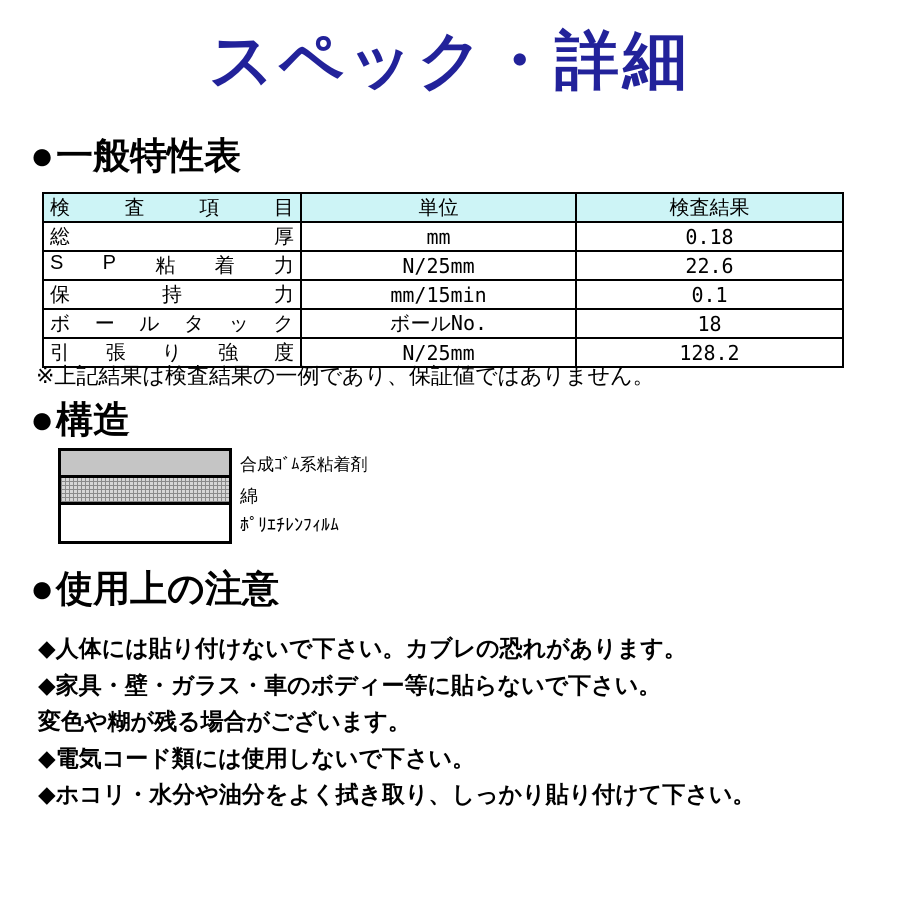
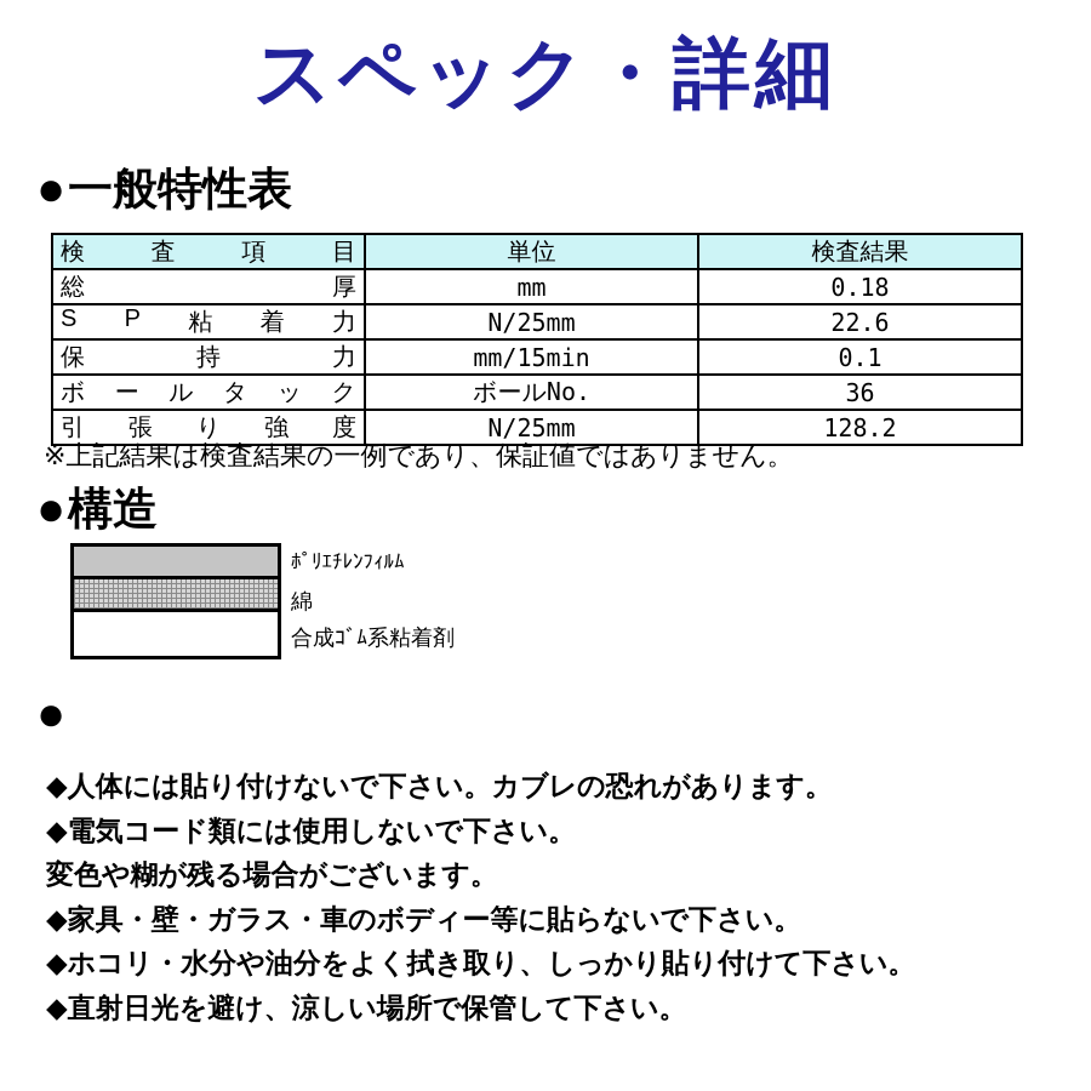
  スペック・詳細
  ●
  一般特性表
  検 査 項 目	単位	検査結果
  総 厚	mm	0.18
  S P 粘 着 力	N/25mm	22.6
  保 持 力	mm/15min	0.1
- ボ ー ル タ ッ ク	ボールNo.	18
+ ボ ー ル タ ッ ク	ボールNo.	36
  引 張 り 強 度	N/25mm	128.2
  ※上記結果は検査結果の一例であり、保証値ではありません。
  ●
  構造
- 合成ｺﾞﾑ系粘着剤
+ ﾎﾟﾘｴﾁﾚﾝﾌｨﾙﾑ
  綿
- ﾎﾟﾘｴﾁﾚﾝﾌｨﾙﾑ
+ 合成ｺﾞﾑ系粘着剤
  ●
- 使用上の注意
  ◆人体には貼り付けないで下さい。カブレの恐れがあります。
- ◆家具・壁・ガラス・車のボディー等に貼らないで下さい。
+ ◆電気コード類には使用しないで下さい。
  変色や糊が残る場合がございます。
- ◆電気コード類には使用しないで下さい。
+ ◆家具・壁・ガラス・車のボディー等に貼らないで下さい。
  ◆ホコリ・水分や油分をよく拭き取り、しっかり貼り付けて下さい。
+ ◆直射日光を避け、涼しい場所で保管して下さい。
